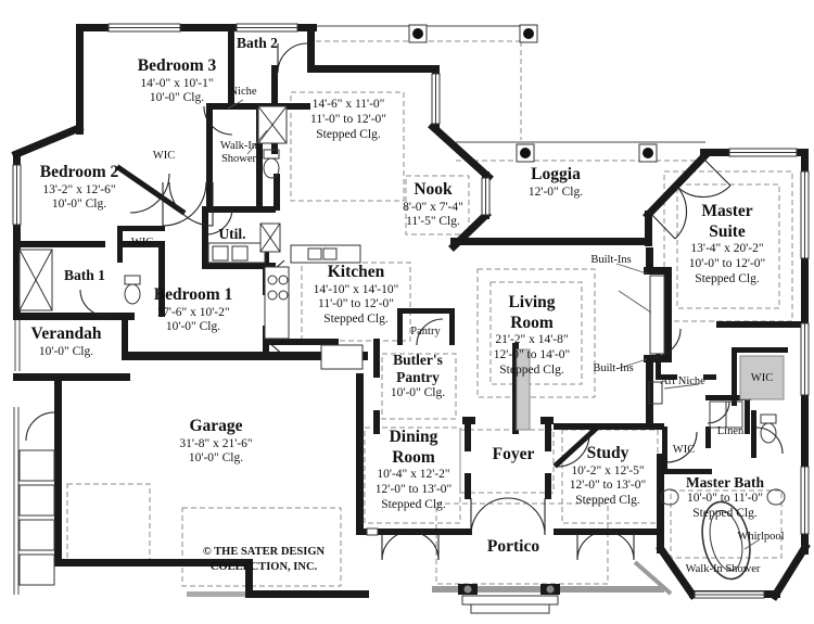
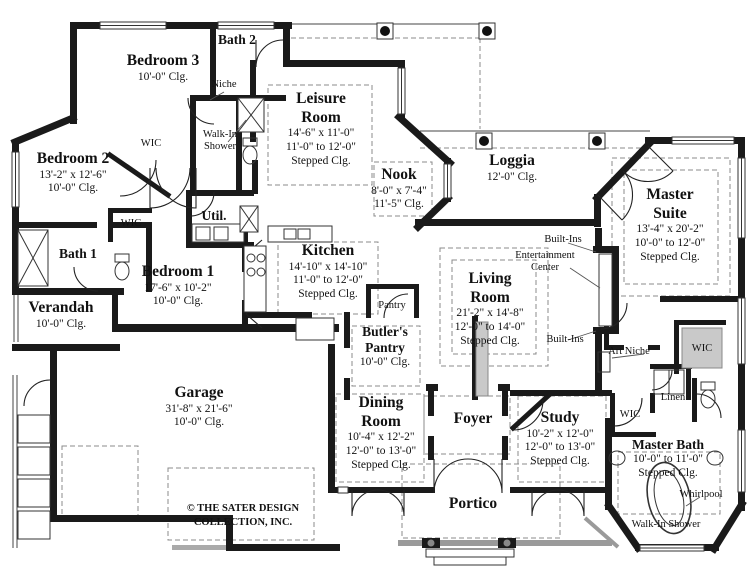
  Bedroom 3
- 14'-0" x 10'-1"
  10'-0" Clg.
  Bath 2
  Niche
  Walk-In Shower
  WIC
  Bedroom 2
  13'-2" x 12'-6"
  10'-0" Clg.
  WIC
  Bath 1
  Util.
  Bedroom 1
  17'-6" x 10'-2"
  10'-0" Clg.
  Verandah
  10'-0" Clg.
+ Leisure Room
  14'-6" x 11'-0"
  11'-0" to 12'-0"
  Stepped Clg.
  Nook
  8'-0" x 7'-4"
  11'-5" Clg.
  Kitchen
  14'-10" x 14'-10"
  11'-0" to 12'-0"
  Stepped Clg.
  Pantry
  Butler's Pantry
  10'-0" Clg.
  Loggia
  12'-0" Clg.
  Living Room
  21'-2" x 14'-8"
  12'-0" to 14'-0"
  Stepped Clg.
  Built-Ins
+ Entertainment Center
  Built-Ins
  Master Suite
  13'-4" x 20'-2"
  10'-0" to 12'-0"
  Stepped Clg.
  Art Niche
  WIC
  Linen
  WIC
  Master Bath
  10'-0" to 11'-0"
  Stepped Clg.
  Whirlpool
  Walk-In Shower
  Garage
  31'-8" x 21'-6"
  10'-0" Clg.
  Dining Room
  10'-4" x 12'-2"
  12'-0" to 13'-0"
  Stepped Clg.
  Foyer
  Study
- 10'-2" x 12'-5"
+ 10'-2" x 12'-0"
  12'-0" to 13'-0"
  Stepped Clg.
  Portico
  © THE SATER DESIGN
  COLLECTION, INC.
